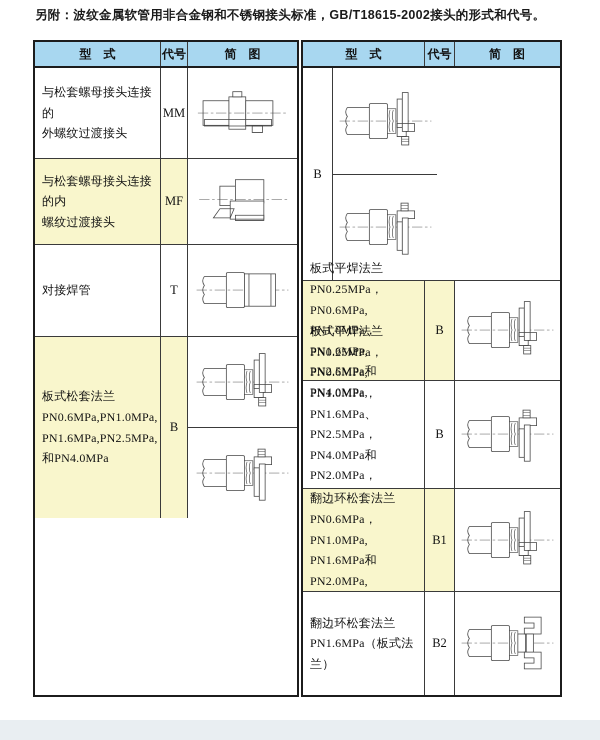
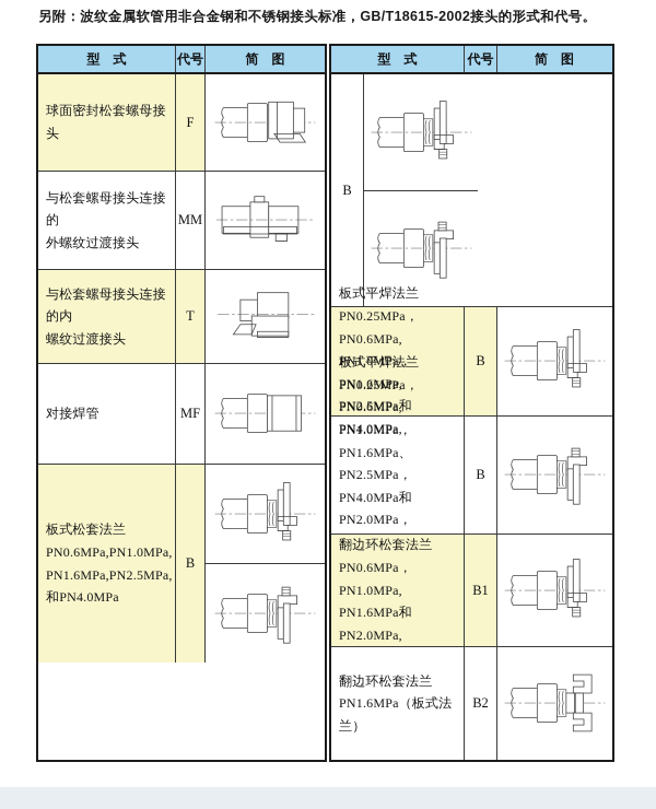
  另附：波纹金属软管用非合金钢和不锈钢接头标准，GB/T18615-2002接头的形式和代号。
  型 式
  代号
  简 图
+ 球面密封松套螺母接头
+ F
  与松套螺母接头连接的
  外螺纹过渡接头
  MM
  与松套螺母接头连接的内
  螺纹过渡接头
- MF
+ T
  对接焊管
- T
+ MF
  板式松套法兰
  PN0.6MPa,PN1.0MPa,
  PN1.6MPa,PN2.5MPa,
  和PN4.0MPa
  B
  型 式
  代号
  简 图
  B
  板式平焊法兰
  PN0.25MPa，PN0.6MPa,
  PN1.0MPa，PN1.6MPa,
  PN2.5MPa和PN4.0MPa,
  B
  板式平焊法兰
  PN0.25MPa，PN0.6MPa,
  PN1.0MPa，PN1.6MPa、
  PN2.5MPa，PN4.0MPa和
  B
  翻边环松套法兰
  PN0.6MPa，PN1.0MPa,
  PN1.6MPa和PN2.0MPa,
  B1
  翻边环松套法兰
  PN1.6MPa（板式法兰）
  B2
